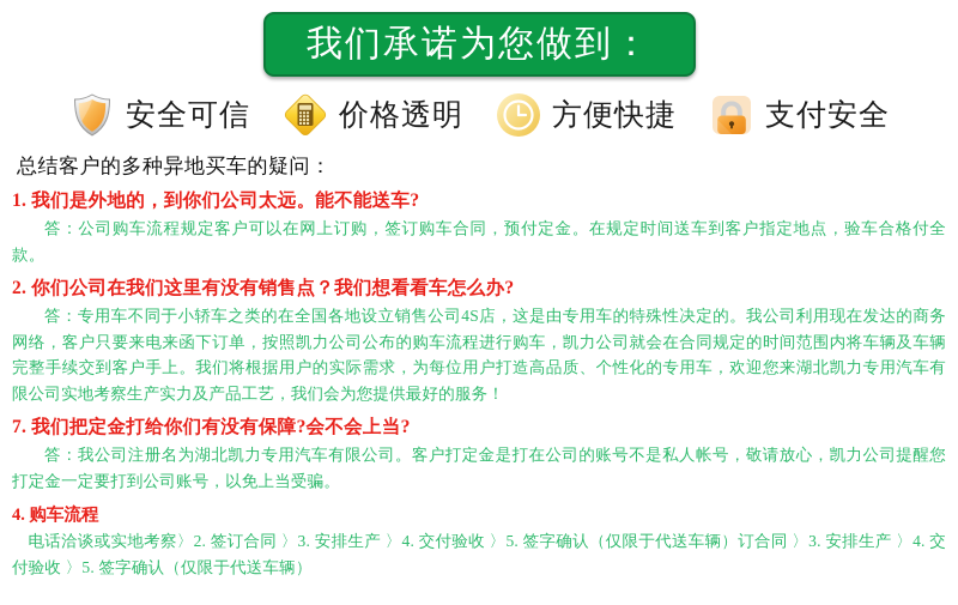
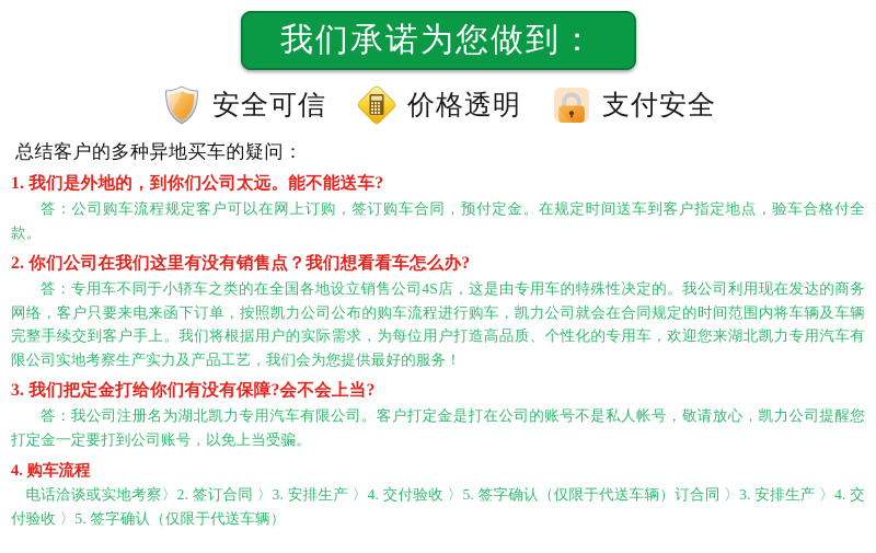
  我们承诺为您做到：
  安全可信
  价格透明
- 方便快捷
  支付安全
  总结客户的多种异地买车的疑问：
  1. 我们是外地的，到你们公司太远。能不能送车?
  答：公司购车流程规定客户可以在网上订购，签订购车合同，预付定金。在规定时间送车到客户指定地点，验车合格付全款。
  2. 你们公司在我们这里有没有销售点？我们想看看车怎么办?
  答：专用车不同于小轿车之类的在全国各地设立销售公司4S店，这是由专用车的特殊性决定的。我公司利用现在发达的商务网络，客户只要来电来函下订单，按照凯力公司公布的购车流程进行购车，凯力公司就会在合同规定的时间范围内将车辆及车辆完整手续交到客户手上。我们将根据用户的实际需求，为每位用户打造高品质、个性化的专用车，欢迎您来湖北凯力专用汽车有限公司实地考察生产实力及产品工艺，我们会为您提供最好的服务！
- 7. 我们把定金打给你们有没有保障?会不会上当?
+ 3. 我们把定金打给你们有没有保障?会不会上当?
  答：我公司注册名为湖北凯力专用汽车有限公司。客户打定金是打在公司的账号不是私人帐号，敬请放心，凯力公司提醒您打定金一定要打到公司账号，以免上当受骗。
  4. 购车流程
  电话洽谈或实地考察〉2. 签订合同 〉3. 安排生产 〉4. 交付验收 〉5. 签字确认（仅限于代送车辆）订合同 〉3. 安排生产 〉4. 交付验收 〉5. 签字确认（仅限于代送车辆）
